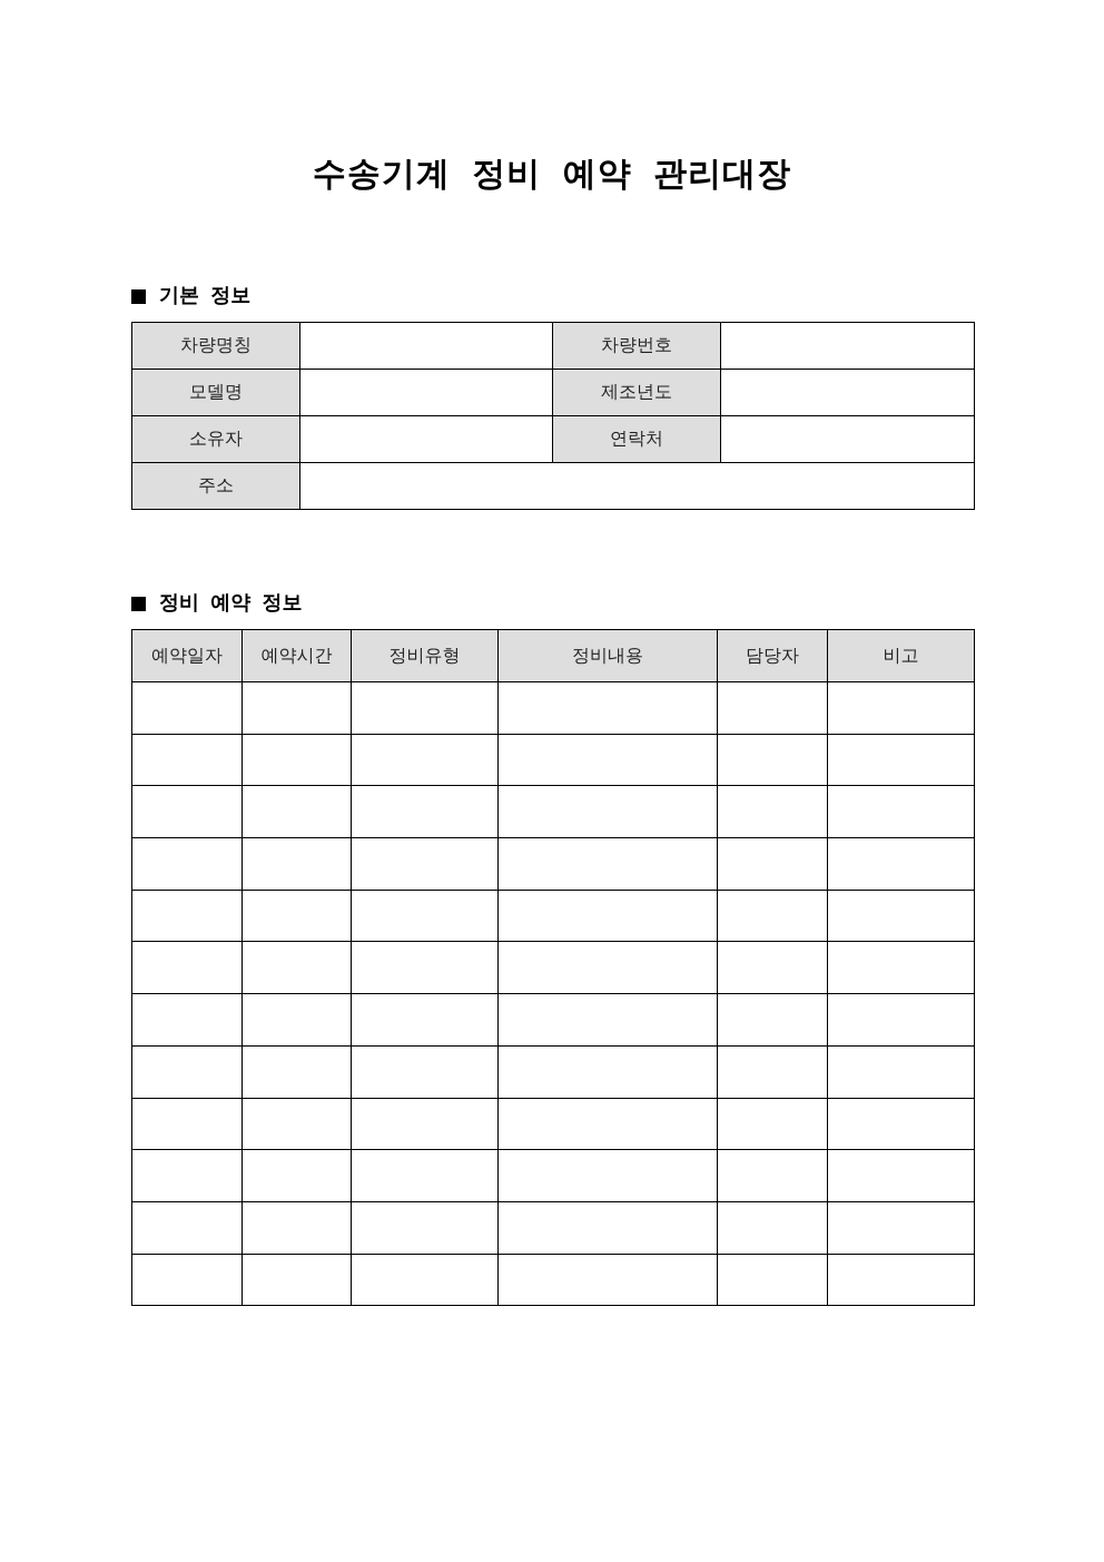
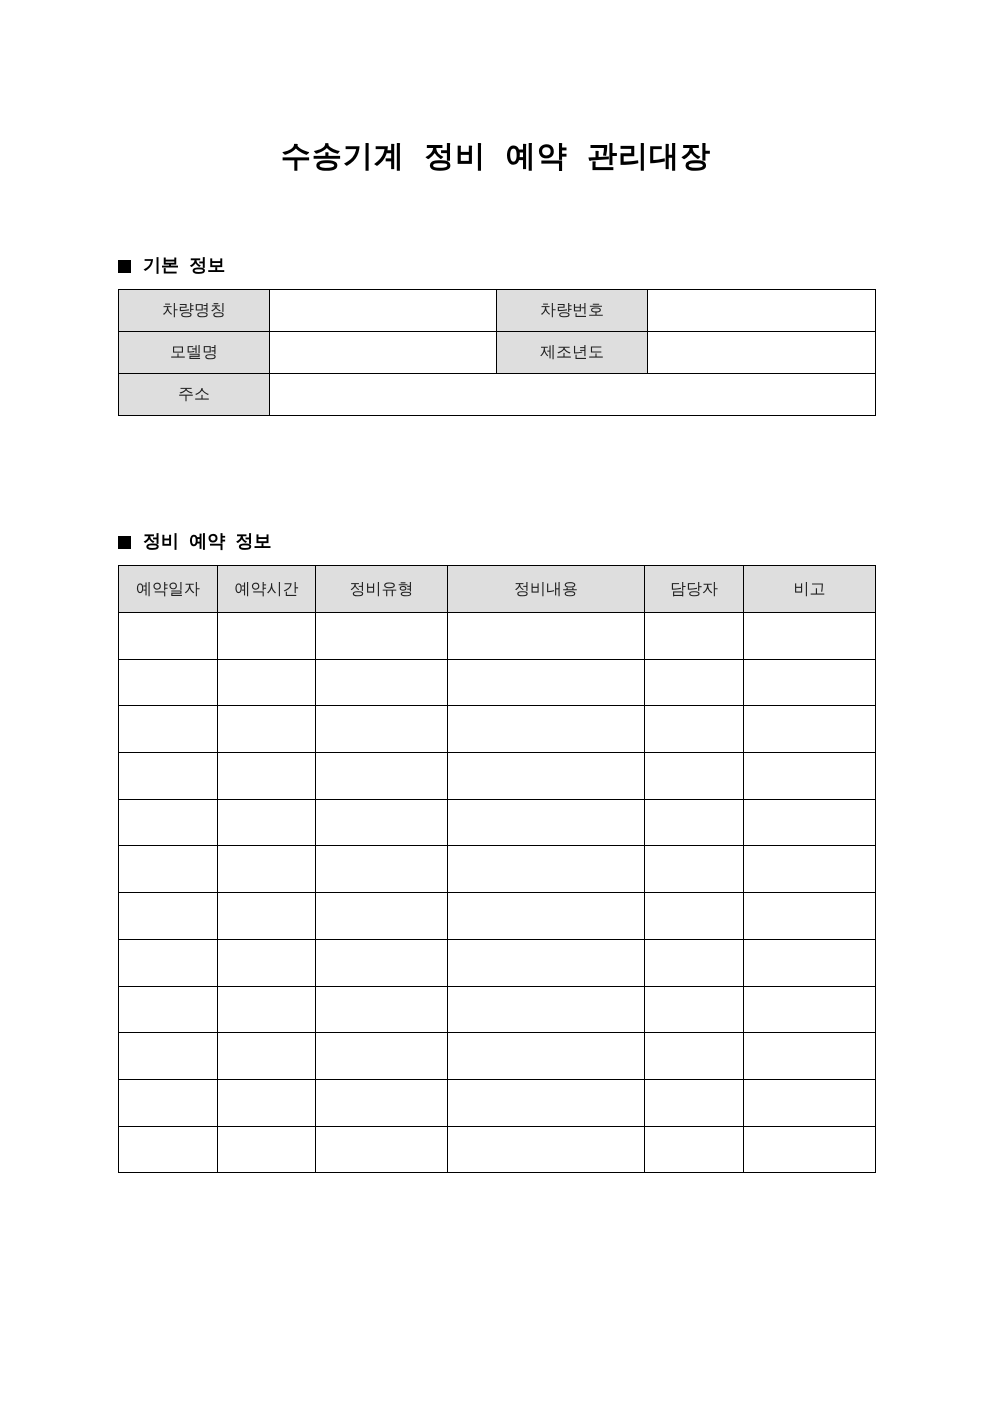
  수송기계 정비 예약 관리대장
  기본 정보
  차량명칭		차량번호
  모델명		제조년도
- 소유자		연락처
  주소
  정비 예약 정보
  예약일자	예약시간	정비유형	정비내용	담당자	비고
